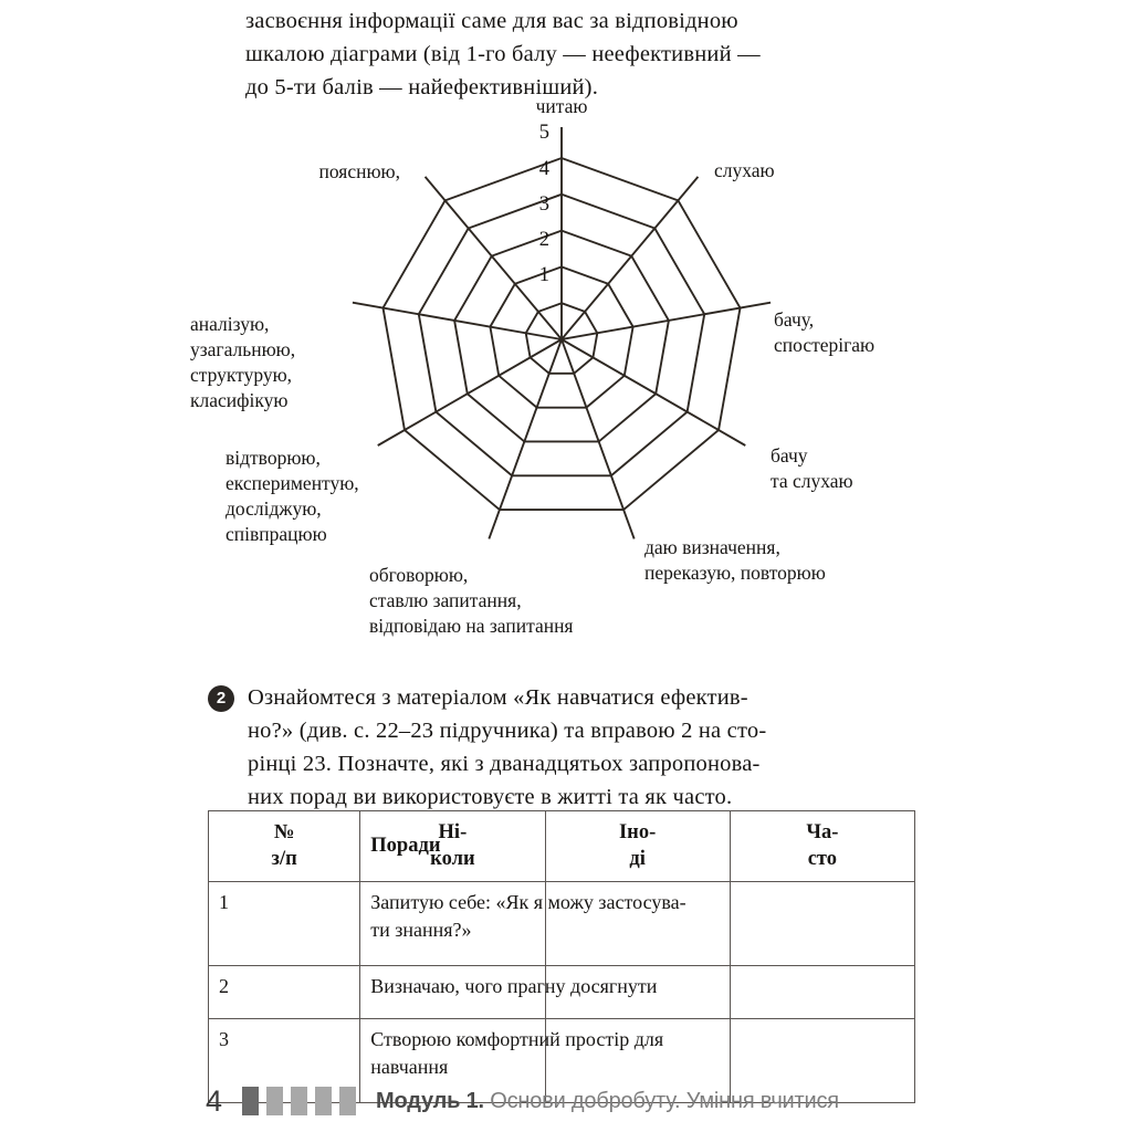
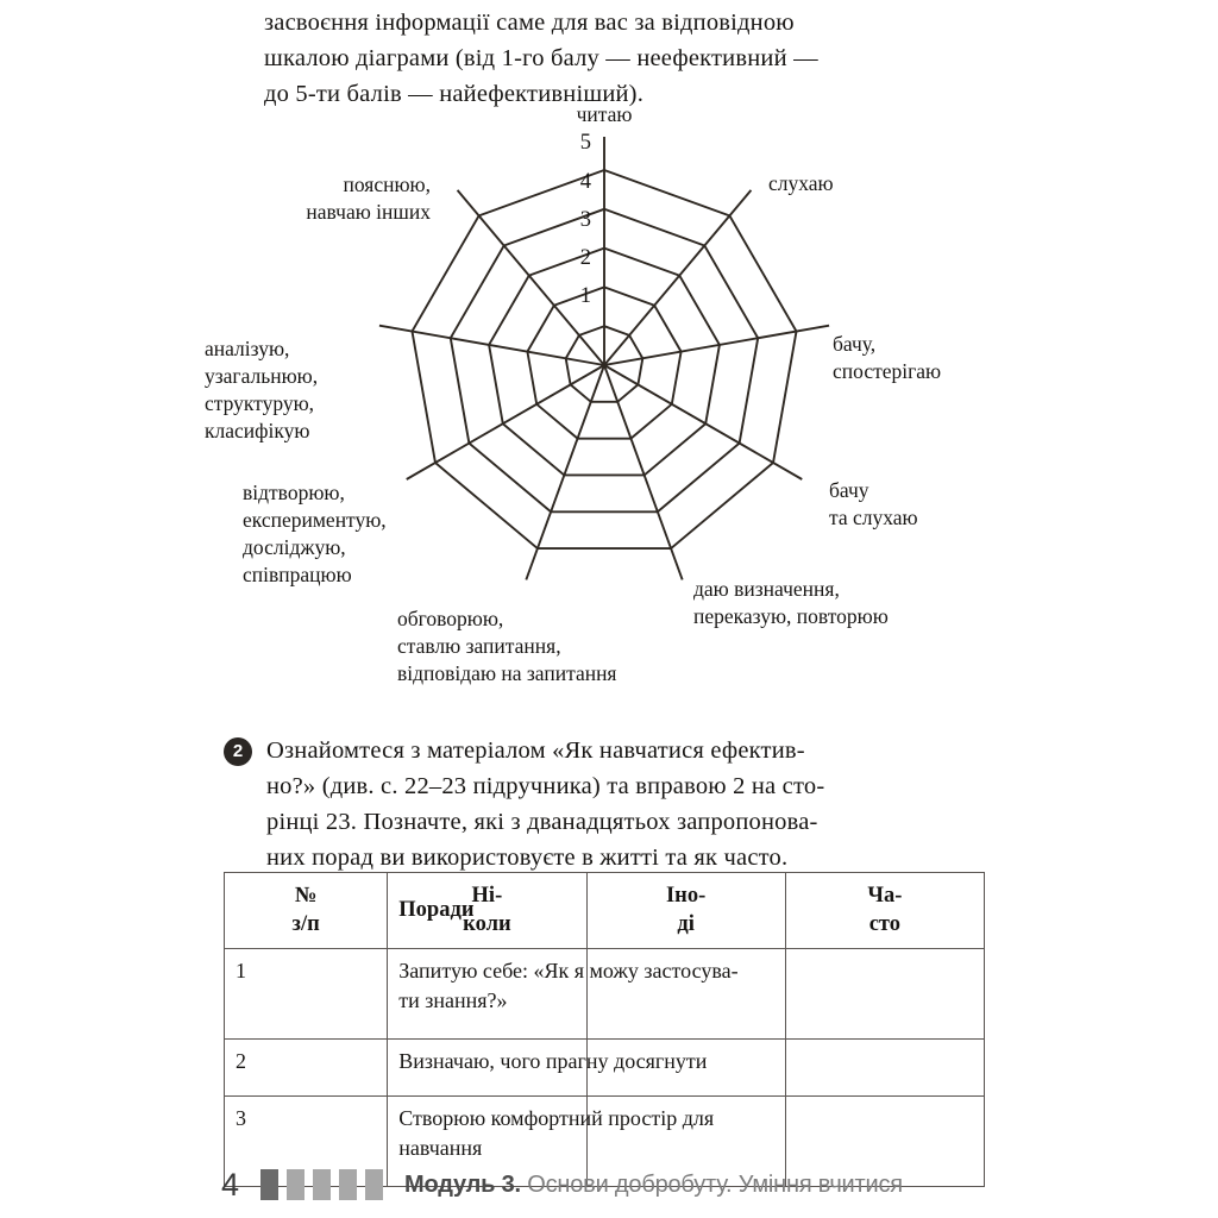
  засвоєння інформації саме для вас за відповідною
  шкалою діаграми (від 1-го балу — неефективний —
  до 5-ти балів — найефективніший).
  5
  4
  3
  2
  1
  читаю
  слухаю
  бачу,
  спостерігаю
  бачу
  та слухаю
  даю визначення,
  переказую, повторюю
  обговорюю,
  ставлю запитання,
  відповідаю на запитання
  відтворюю,
  експериментую,
  досліджую,
  співпрацюю
  аналізую,
  узагальнюю,
  структурую,
  класифікую
  пояснюю,
+ навчаю інших
  2
  Ознайомтеся з матеріалом «Як навчатися ефектив-
  но?» (див. с. 22–23 підручника) та вправою 2 на сто-
  рінці 23. Позначте, які з дванадцятьох запропонова-
  них порад ви використовуєте в житті та як часто.
  № з/п	Порад	Ні- коли	Іно- ді	Ча- сто
  1	Запитую себе: «Як я можу застосува- ти знання?»
  2	Визначаю, чого прагну досягнути
  3	Створюю комфортний простір для навчання
  4
- Модуль 1. Основи добробуту. Уміння вчитися
+ Модуль 3. Основи добробуту. Уміння вчитися
